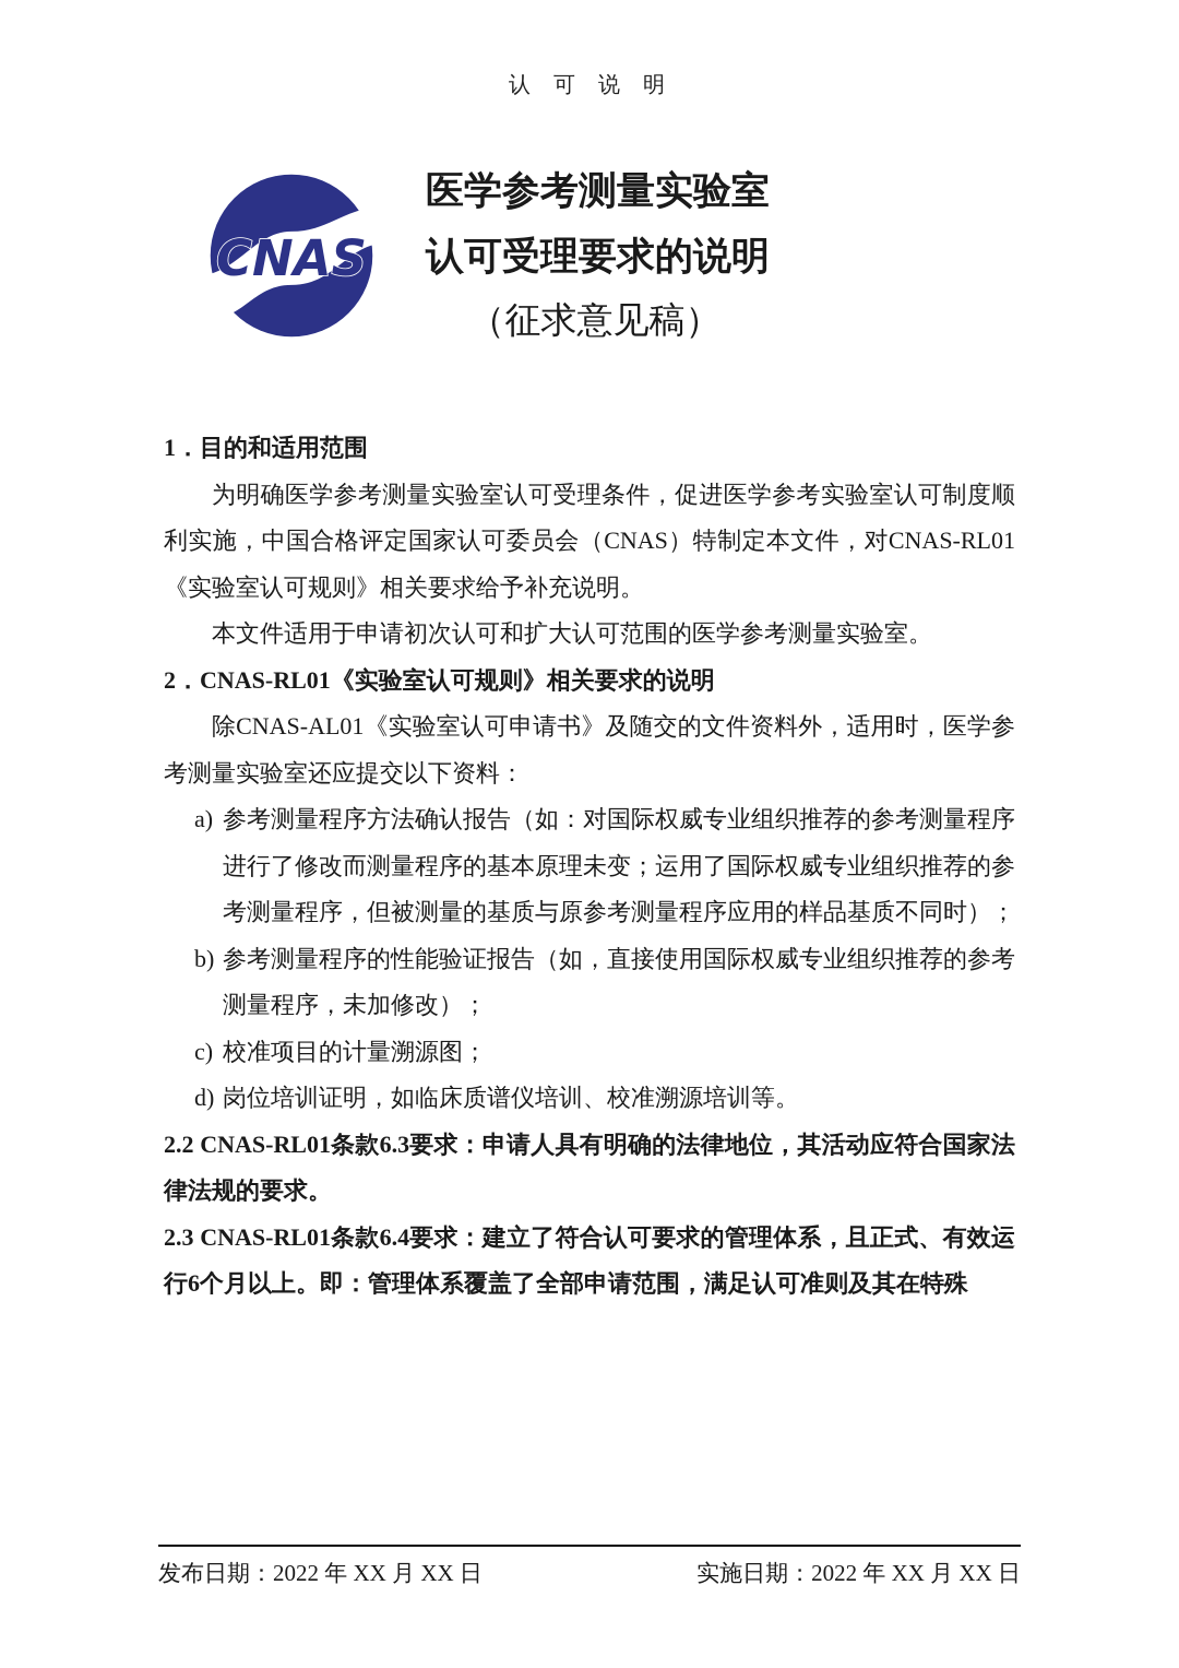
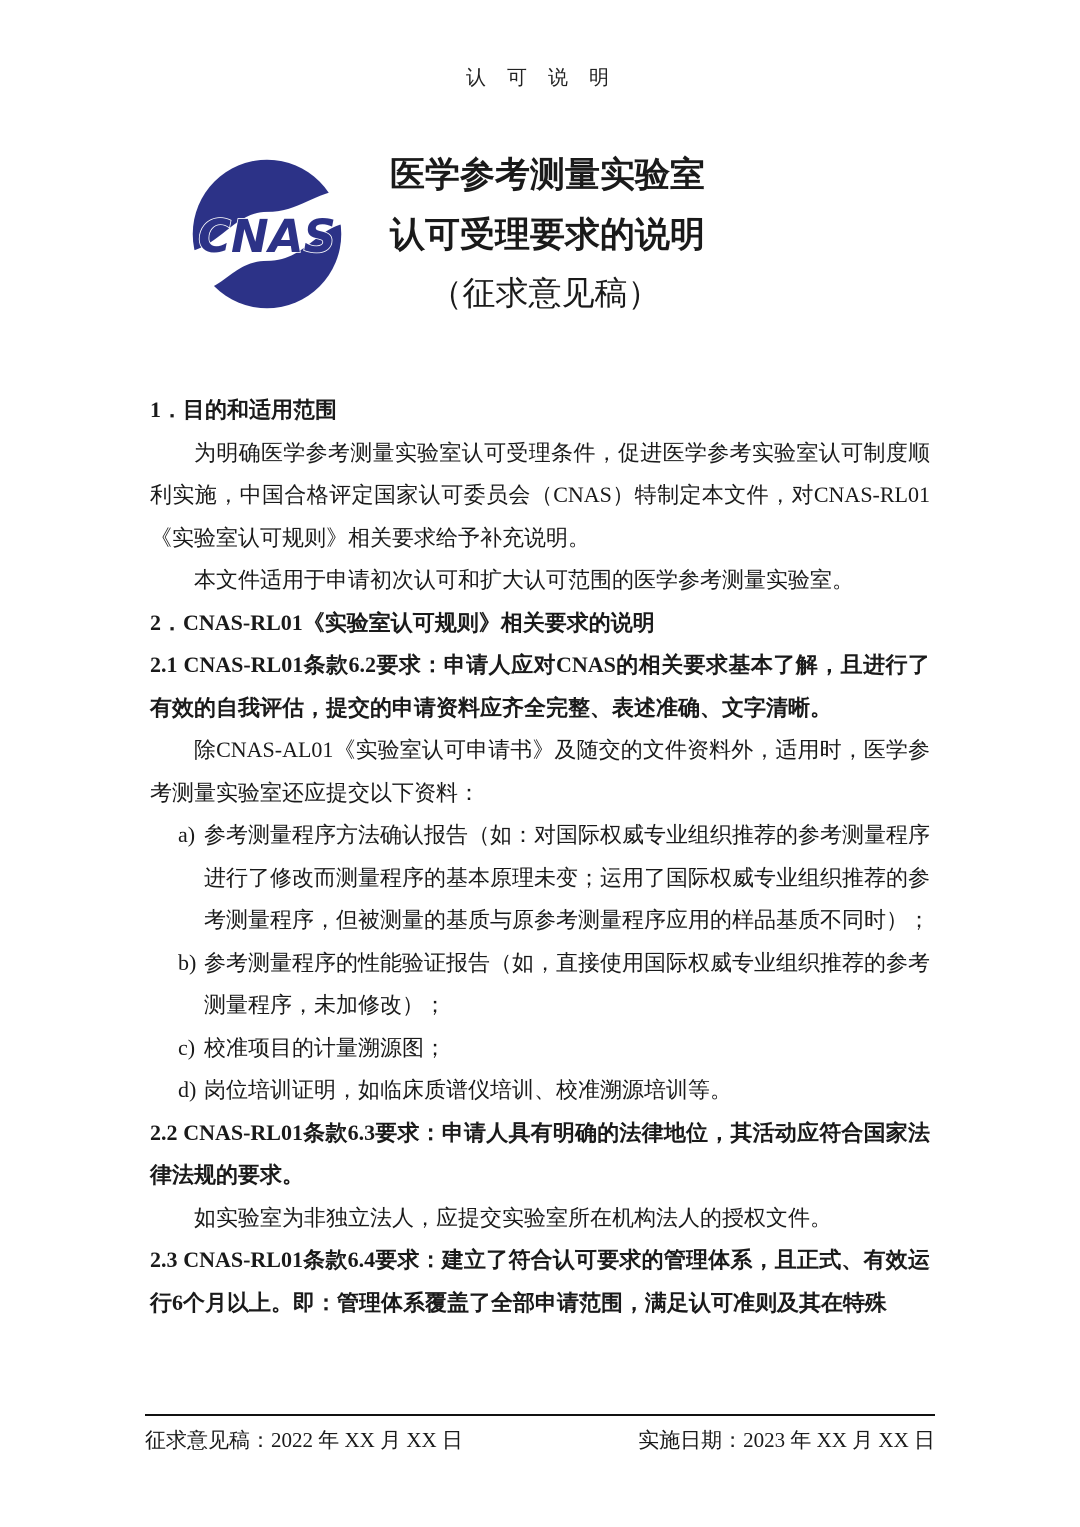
  认 可 说 明
  CNAS
  医学参考测量实验室
  认可受理要求的说明
  （征求意见稿）
  1．目的和适用范围
  为明确医学参考测量实验室认可受理条件，促进医学参考实验室认可制度顺利实施，中国合格评定国家认可委员会（CNAS）特制定本文件，对CNAS-RL01《实验室认可规则》相关要求给予补充说明。
  本文件适用于申请初次认可和扩大认可范围的医学参考测量实验室。
  2．CNAS-RL01《实验室认可规则》相关要求的说明
+ 2.1 CNAS-RL01条款6.2要求：申请人应对CNAS的相关要求基本了解，且进行了有效的自我评估，提交的申请资料应齐全完整、表述准确、文字清晰。
  除CNAS-AL01《实验室认可申请书》及随交的文件资料外，适用时，医学参考测量实验室还应提交以下资料：
  a)
  参考测量程序方法确认报告（如：对国际权威专业组织推荐的参考测量程序进行了修改而测量程序的基本原理未变；运用了国际权威专业组织推荐的参考测量程序，但被测量的基质与原参考测量程序应用的样品基质不同时）；
  b)
  参考测量程序的性能验证报告（如，直接使用国际权威专业组织推荐的参考测量程序，未加修改）；
  c)
  校准项目的计量溯源图；
  d)
  岗位培训证明，如临床质谱仪培训、校准溯源培训等。
  2.2 CNAS-RL01条款6.3要求：申请人具有明确的法律地位，其活动应符合国家法律法规的要求。
+ 如实验室为非独立法人，应提交实验室所在机构法人的授权文件。
  2.3 CNAS-RL01条款6.4要求：建立了符合认可要求的管理体系，且正式、有效运行6个月以上。即：管理体系覆盖了全部申请范围，满足认可准则及其在特殊
- 发布日期：2022 年 XX 月 XX 日
+ 征求意见稿：2022 年 XX 月 XX 日
- 实施日期：2022 年 XX 月 XX 日
+ 实施日期：2023 年 XX 月 XX 日
